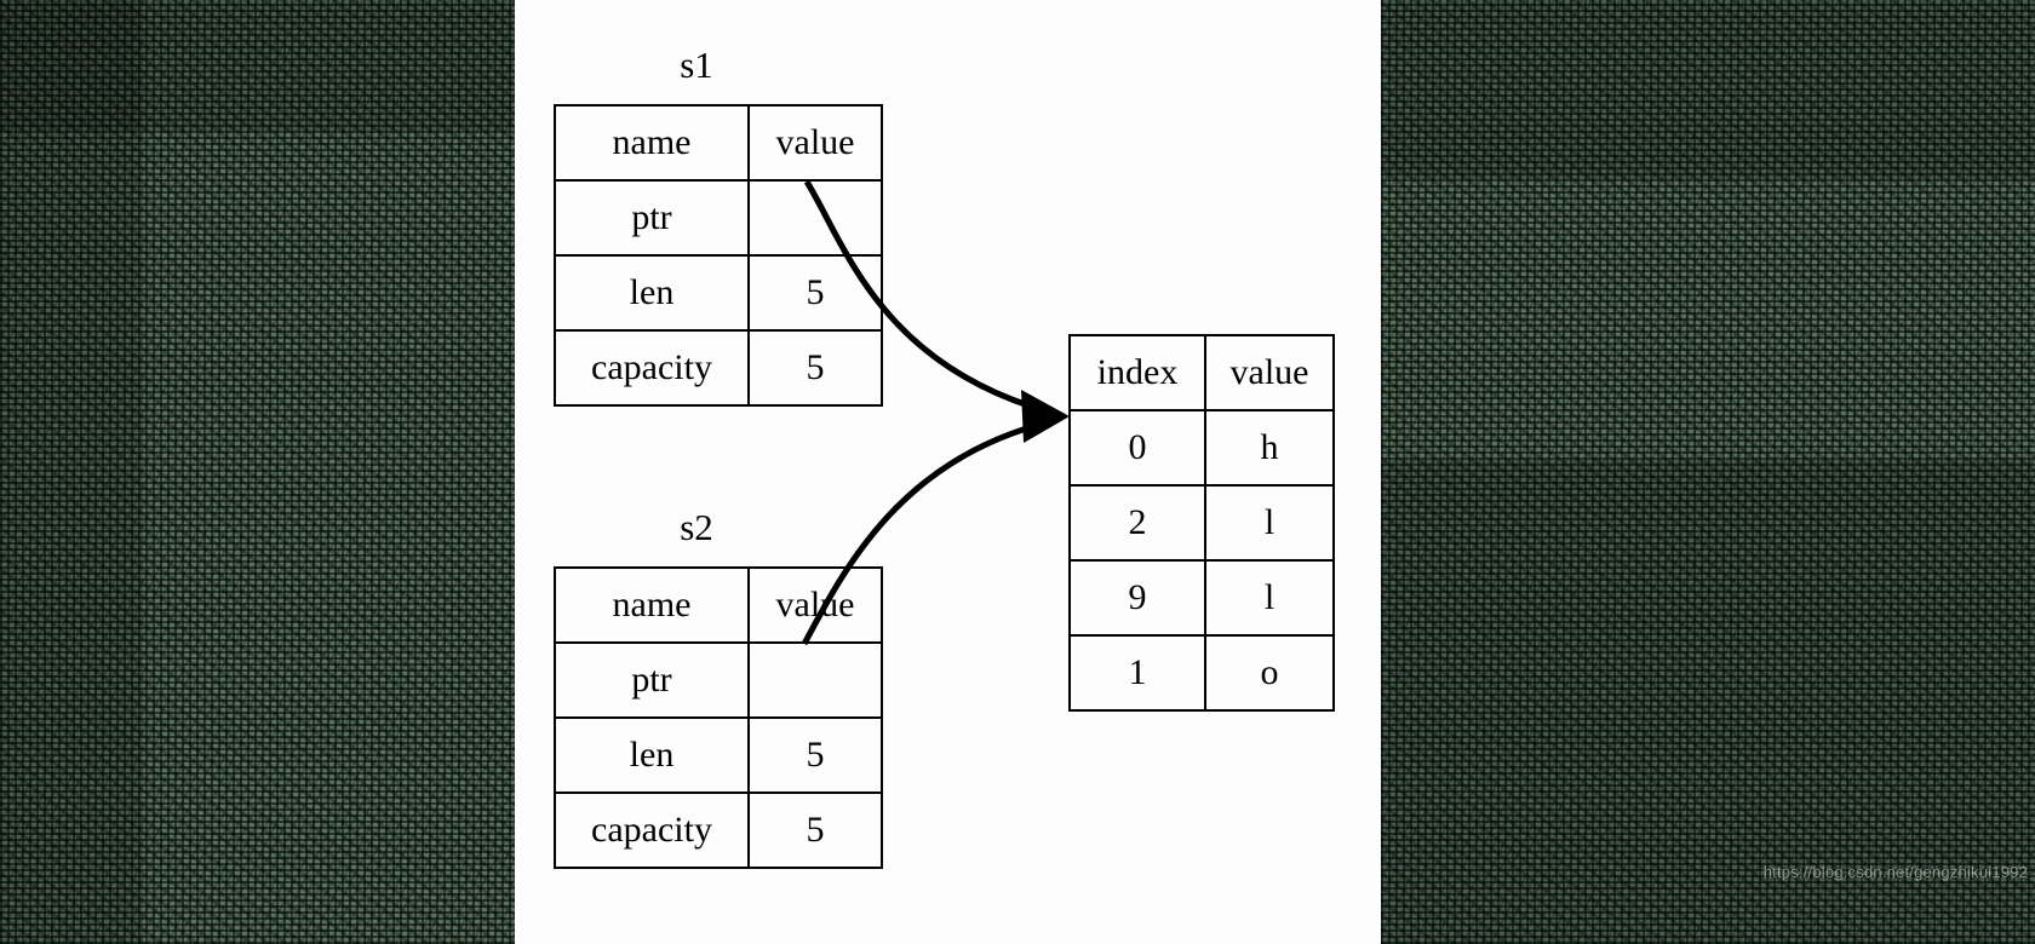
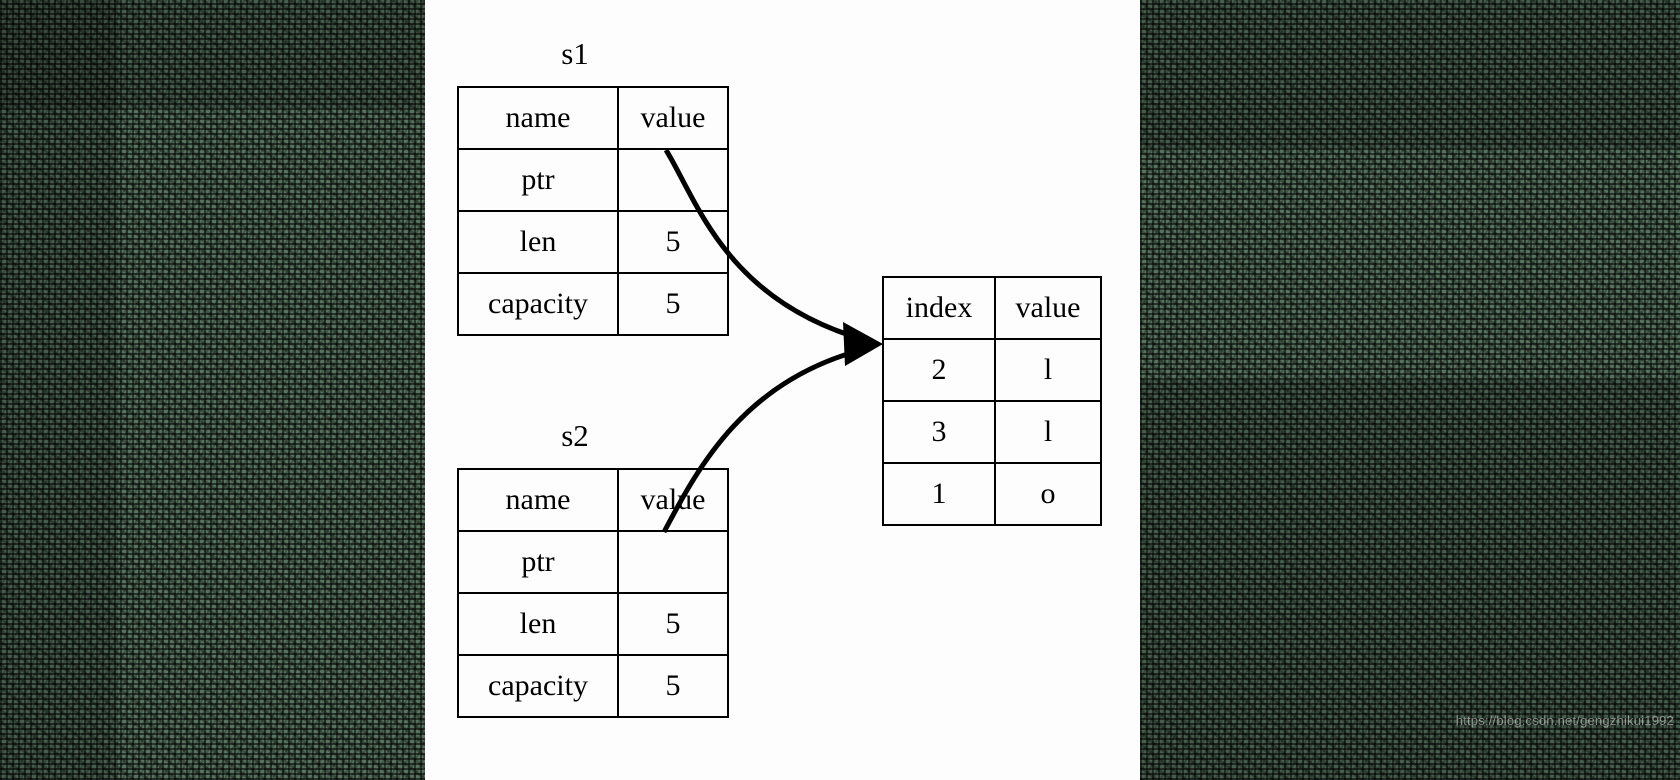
  s1
  name	value
  ptr
  len	5
  capacity	5
  s2
  name	value
  ptr
  len	5
  capacity	5
  index	value
- 0	h
  2	l
- 9	l
+ 3	l
  1	o
  https://blog.csdn.net/gengzhikui1992
